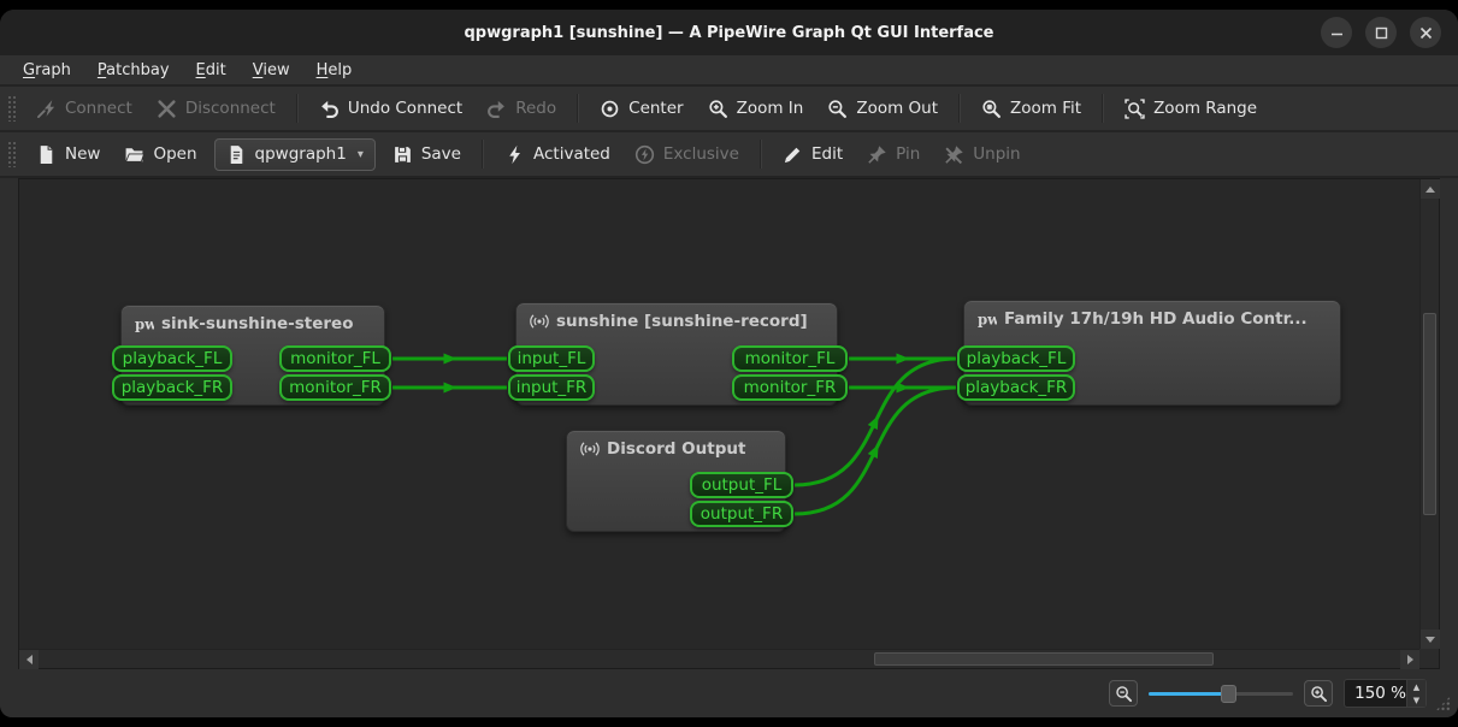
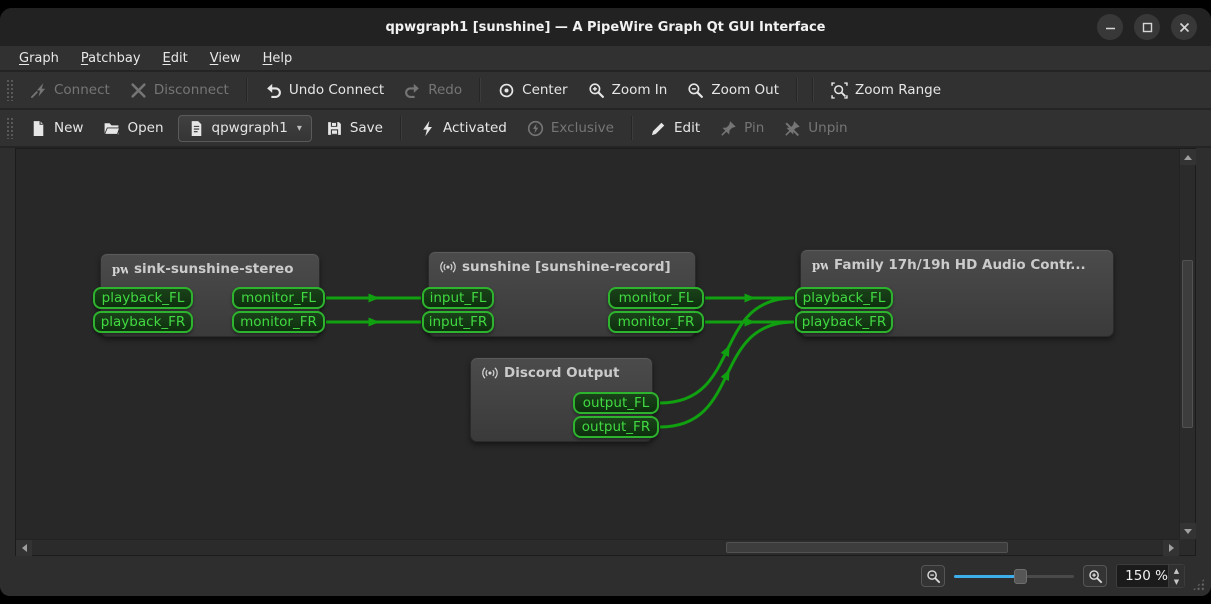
  qpwgraph1 [sunshine] — A PipeWire Graph Qt GUI Interface
  Graph
  Patchbay
  Edit
  View
  Help
  Connect
  Disconnect
  Undo Connect
  Redo
  Center
  Zoom In
  Zoom Out
- Zoom Fit
  Zoom Range
  New
  Open
  qpwgraph1
  ▾
  Save
  Activated
  Exclusive
  Edit
  Pin
  Unpin
  pw
  sink-sunshine-stereo
  playback_FL
  playback_FR
  monitor_FL
  monitor_FR
  sunshine [sunshine-record]
  input_FL
  input_FR
  monitor_FL
  monitor_FR
  pw
  Family 17h/19h HD Audio Contr...
  playback_FL
  playback_FR
  Discord Output
  output_FL
  output_FR
  150 %
  ▲
  ▼
